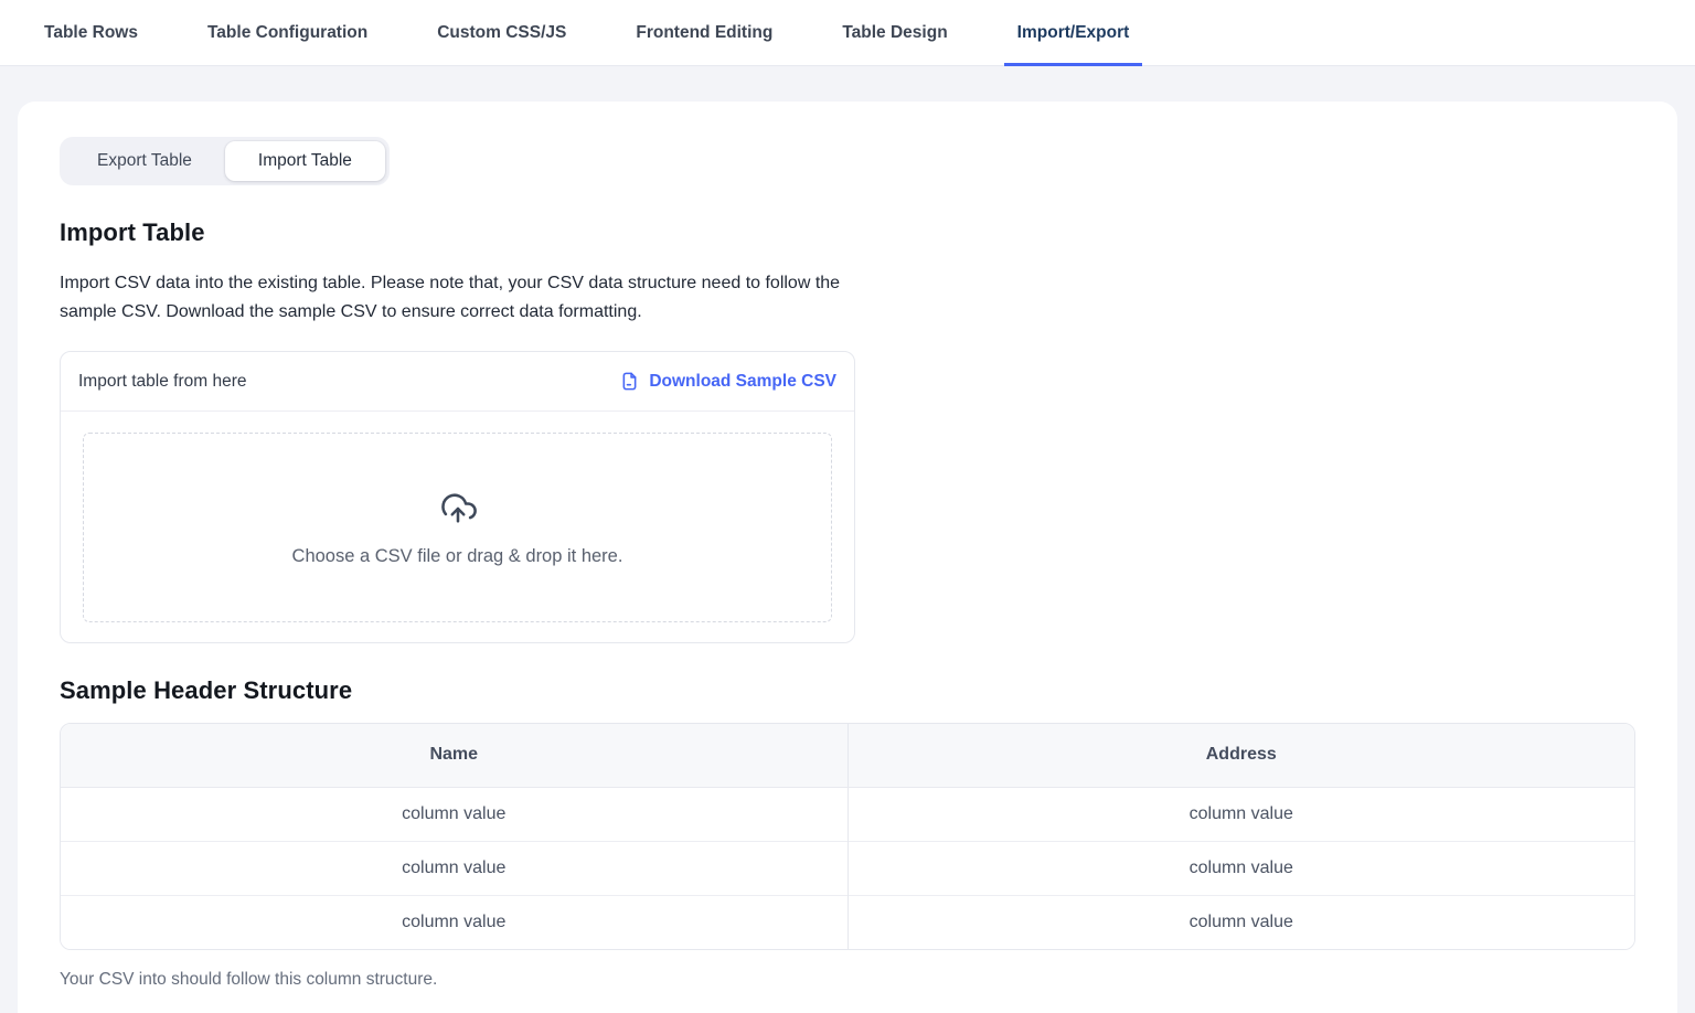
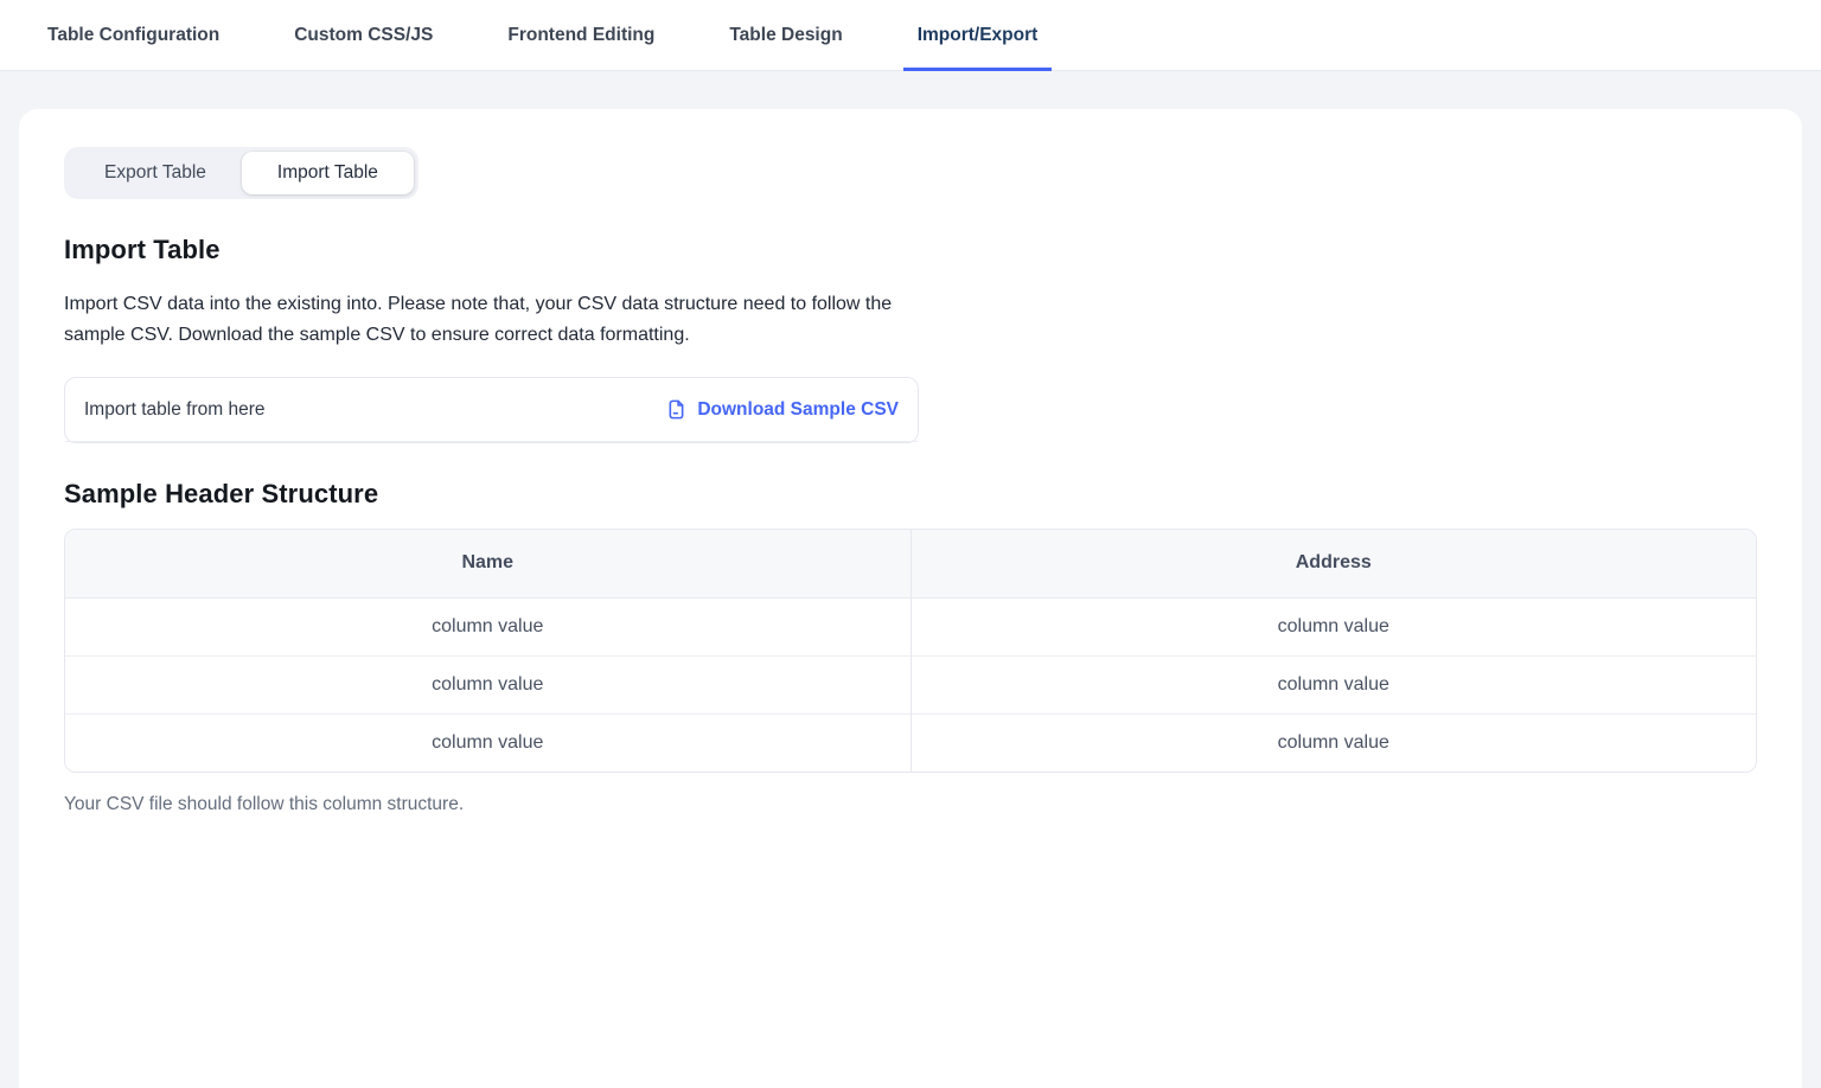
- Table Rows
  Table Configuration
  Custom CSS/JS
  Frontend Editing
  Table Design
  Import/Export
  Export Table
  Import Table
  Import Table
- Import CSV data into the existing table. Please note that, your CSV data structure need to follow the sample CSV. Download the sample CSV to ensure correct data formatting.
+ Import CSV data into the existing into. Please note that, your CSV data structure need to follow the sample CSV. Download the sample CSV to ensure correct data formatting.
  Import table from here
  Download Sample CSV
- Choose a CSV file or drag & drop it here.
  Sample Header Structure
  Name	Address
  column value	column value
  column value	column value
  column value	column value
- Your CSV into should follow this column structure.
+ Your CSV file should follow this column structure.
